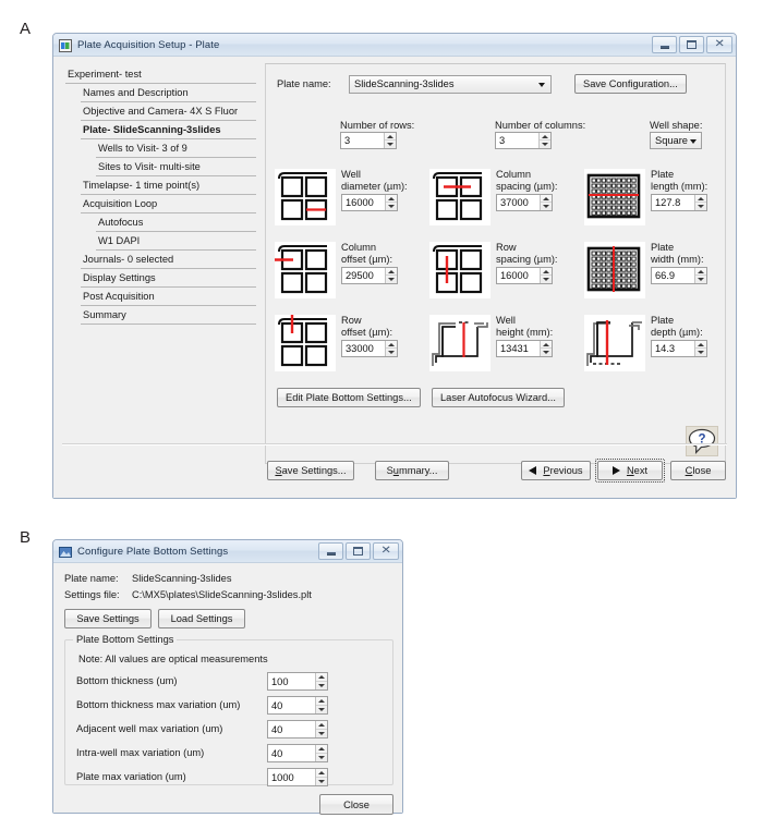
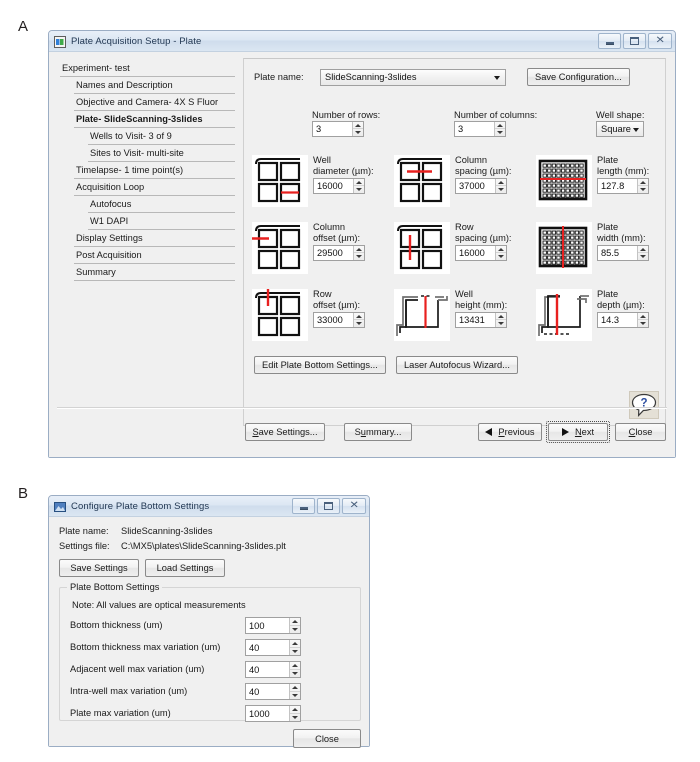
  A
  B
  Plate Acquisition Setup - Plate
  ✕
  Experiment- test
  Names and Description
  Objective and Camera- 4X S Fluor
  Plate- SlideScanning-3slides
  Wells to Visit- 3 of 9
  Sites to Visit- multi-site
  Timelapse- 1 time point(s)
  Acquisition Loop
  Autofocus
  W1 DAPI
- Journals- 0 selected
  Display Settings
  Post Acquisition
  Summary
  Plate name:
  SlideScanning-3slides
  Save Configuration...
  Number of rows:
  3
  Number of columns:
  3
  Well shape:
  Square
  Well
  diameter (µm):
  16000
  Column
  spacing (µm):
  37000
  Plate
  length (mm):
  127.8
  Column
  offset (µm):
  29500
  Row
  spacing (µm):
  16000
  Plate
  width (mm):
- 66.9
+ 85.5
  Row
  offset (µm):
  33000
  Well
  height (mm):
  13431
  Plate
  depth (µm):
  14.3
  Edit Plate Bottom Settings...
  Laser Autofocus Wizard...
  ?
  S
  ave Settings...
  S
  u
  mmary...
  P
  revious
  N
  ext
  C
  lose
  Configure Plate Bottom Settings
  ✕
  Plate name:
  SlideScanning-3slides
  Settings file:
  C:\MX5\plates\SlideScanning-3slides.plt
  Save Settings
  Load Settings
  Plate Bottom Settings
  Note: All values are optical measurements
  Bottom thickness (um)
  100
  Bottom thickness max variation (um)
  40
  Adjacent well max variation (um)
  40
  Intra-well max variation (um)
  40
  Plate max variation (um)
  1000
  Close
